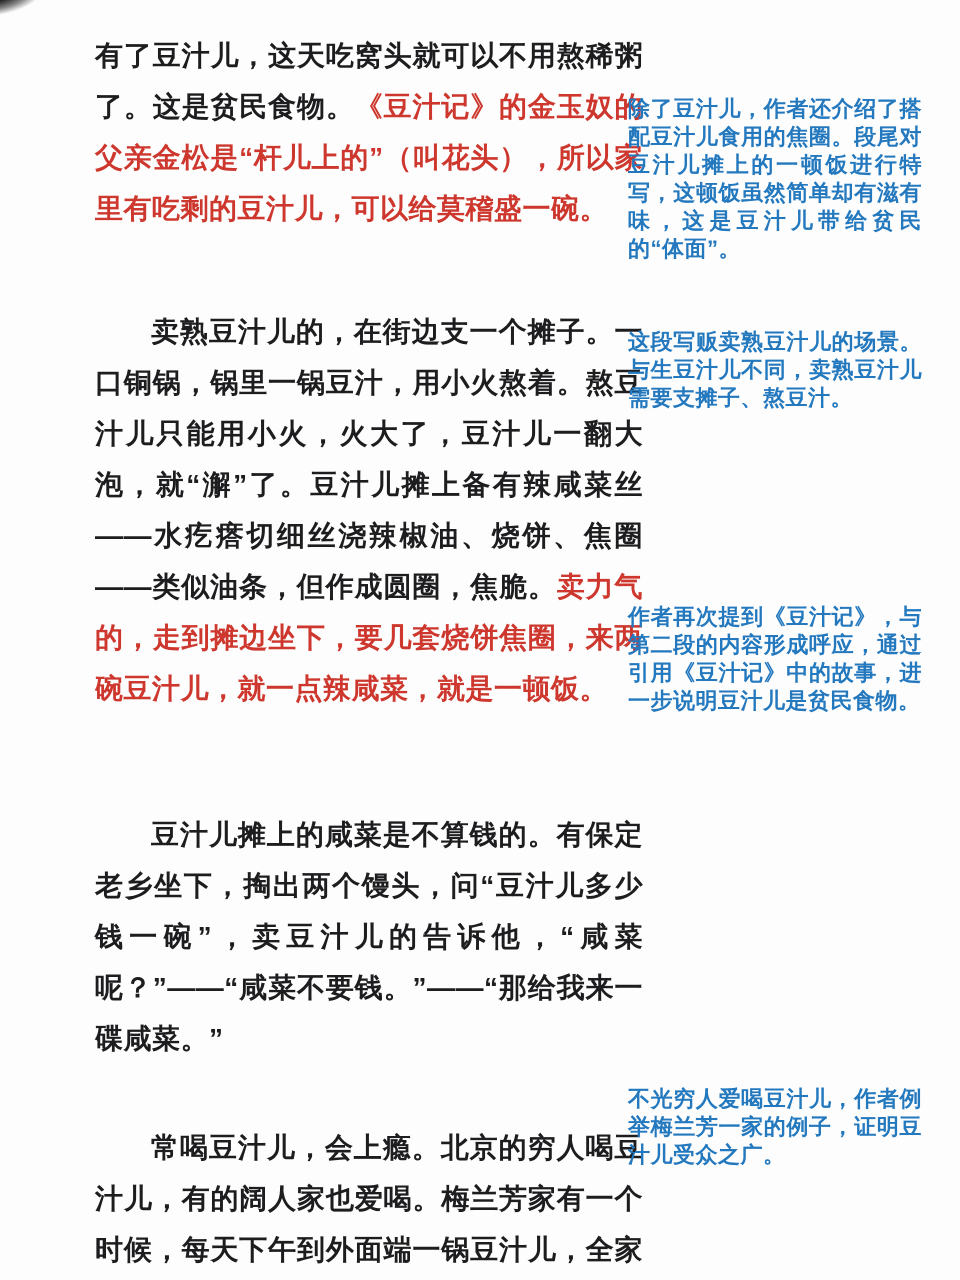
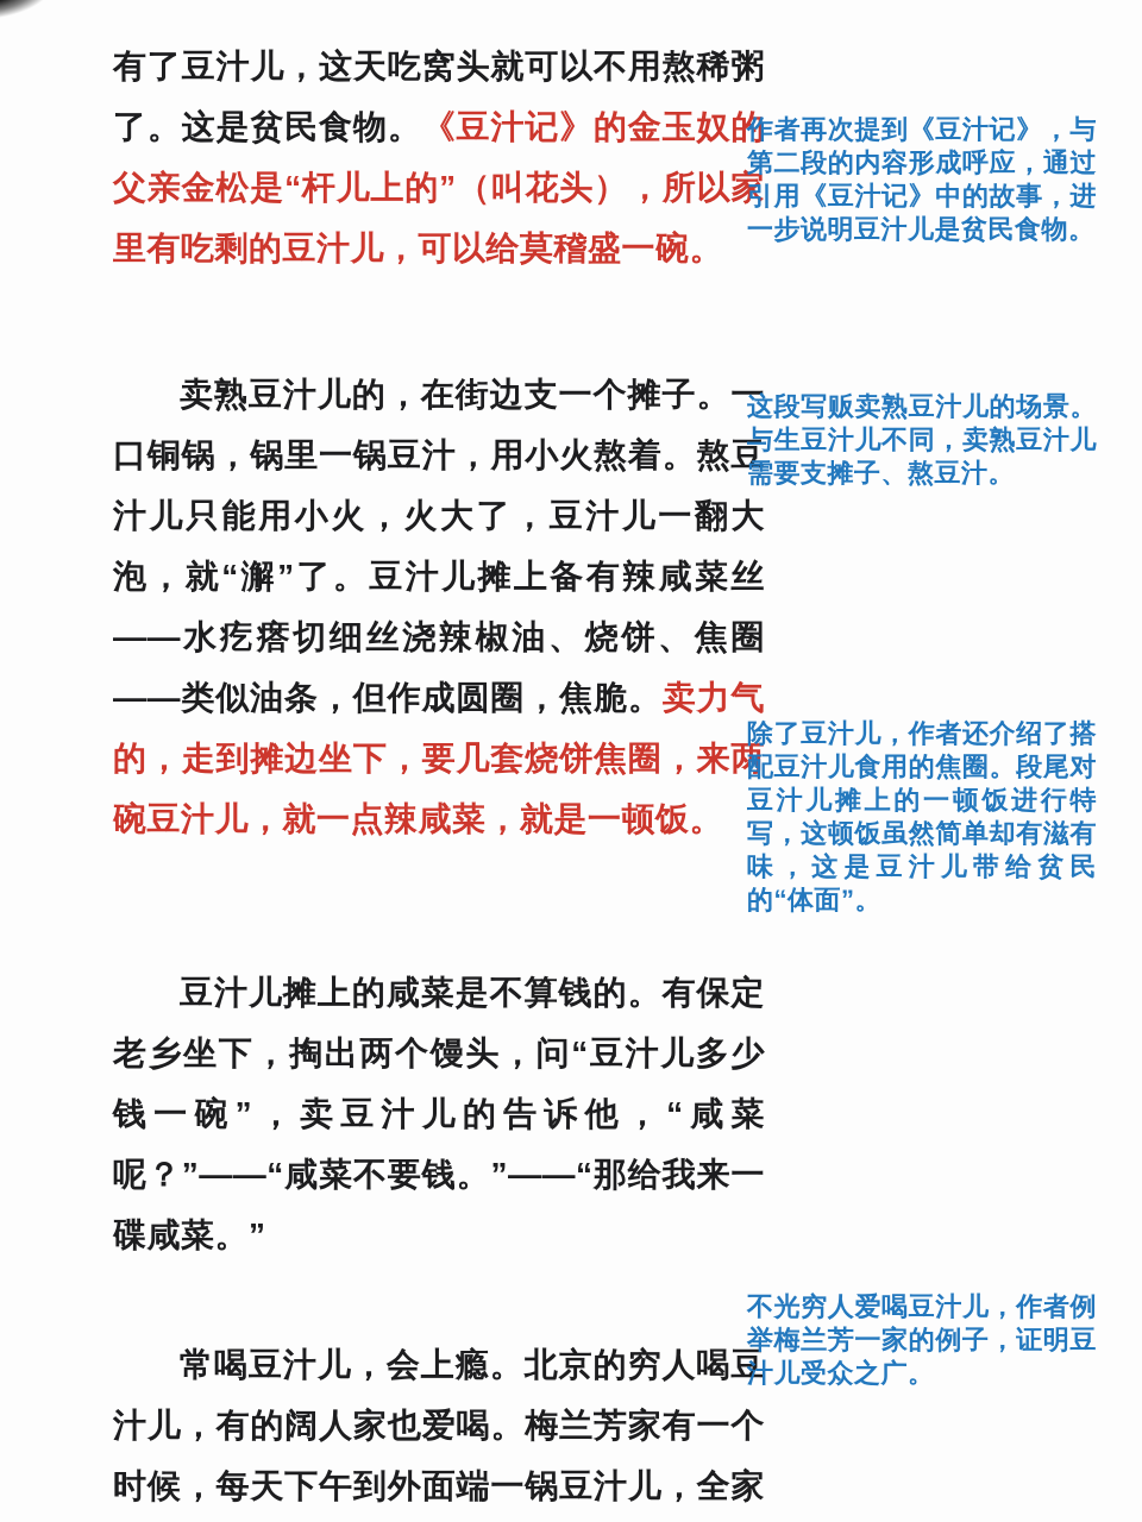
  有了豆汁儿，这天吃窝头就可以不用熬稀粥了。这是贫民食物。《豆汁记》的金玉奴的父亲金松是“杆儿上的”（叫花头），所以家里有吃剩的豆汁儿，可以给莫稽盛一碗。
  卖熟豆汁儿的，在街边支一个摊子。一口铜锅，锅里一锅豆汁，用小火熬着。熬豆汁儿只能用小火，火大了，豆汁儿一翻大泡，就“澥”了。豆汁儿摊上备有辣咸菜丝——水疙瘩切细丝浇辣椒油、烧饼、焦圈——类似油条，但作成圆圈，焦脆。卖力气的，走到摊边坐下，要几套烧饼焦圈，来两碗豆汁儿，就一点辣咸菜，就是一顿饭。
  豆汁儿摊上的咸菜是不算钱的。有保定老乡坐下，掏出两个馒头，问“豆汁儿多少钱一碗”，卖豆汁儿的告诉他，“咸菜呢？”——“咸菜不要钱。”——“那给我来一碟咸菜。”
  常喝豆汁儿，会上瘾。北京的穷人喝豆汁儿，有的阔人家也爱喝。梅兰芳家有一个时候，每天下午到外面端一锅豆汁儿，全家
- 除了豆汁儿，作者还介绍了搭配豆汁儿食用的焦圈。段尾对豆汁儿摊上的一顿饭进行特写，这顿饭虽然简单却有滋有味，这是豆汁儿带给贫民的“体面”。
+ 作者再次提到《豆汁记》，与第二段的内容形成呼应，通过引用《豆汁记》中的故事，进一步说明豆汁儿是贫民食物。
  这段写贩卖熟豆汁儿的场景。与生豆汁儿不同，卖熟豆汁儿需要支摊子、熬豆汁。
- 作者再次提到《豆汁记》，与第二段的内容形成呼应，通过引用《豆汁记》中的故事，进一步说明豆汁儿是贫民食物。
+ 除了豆汁儿，作者还介绍了搭配豆汁儿食用的焦圈。段尾对豆汁儿摊上的一顿饭进行特写，这顿饭虽然简单却有滋有味，这是豆汁儿带给贫民的“体面”。
  不光穷人爱喝豆汁儿，作者例举梅兰芳一家的例子，证明豆汁儿受众之广。
